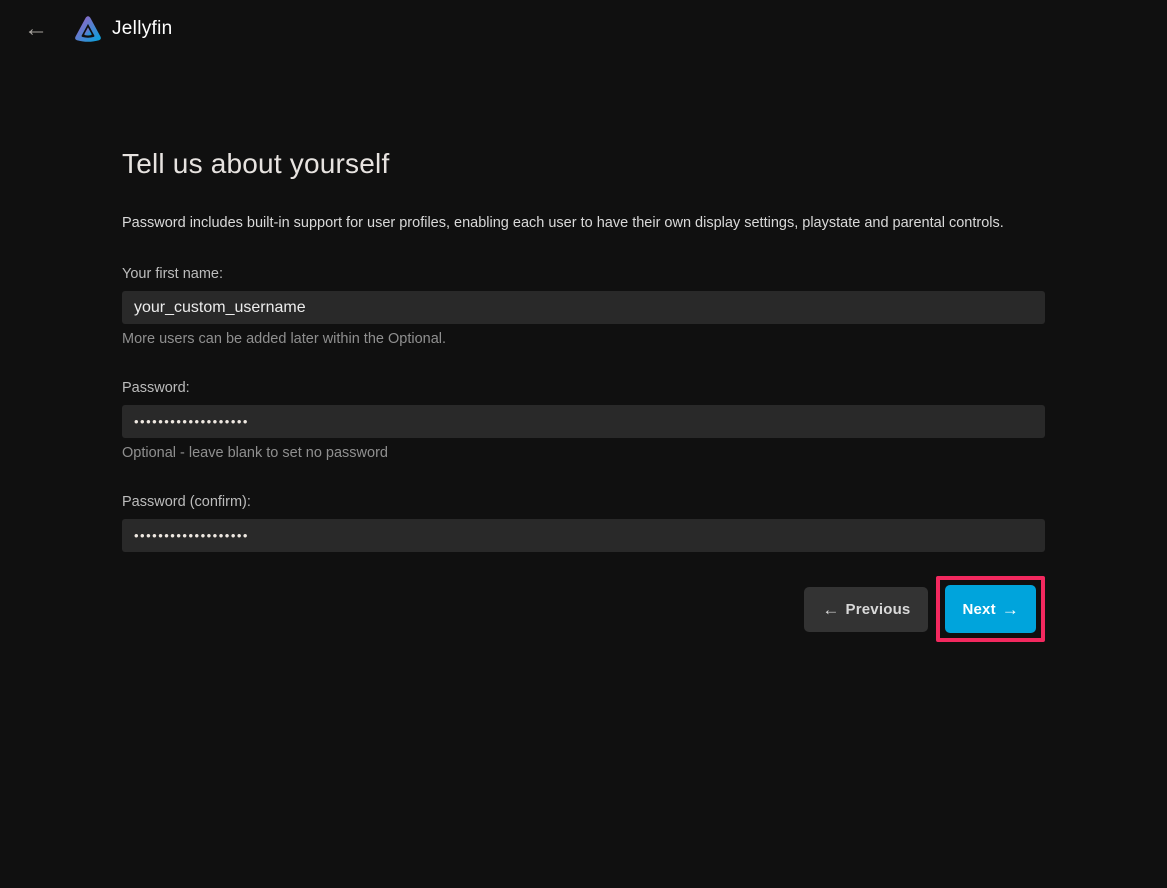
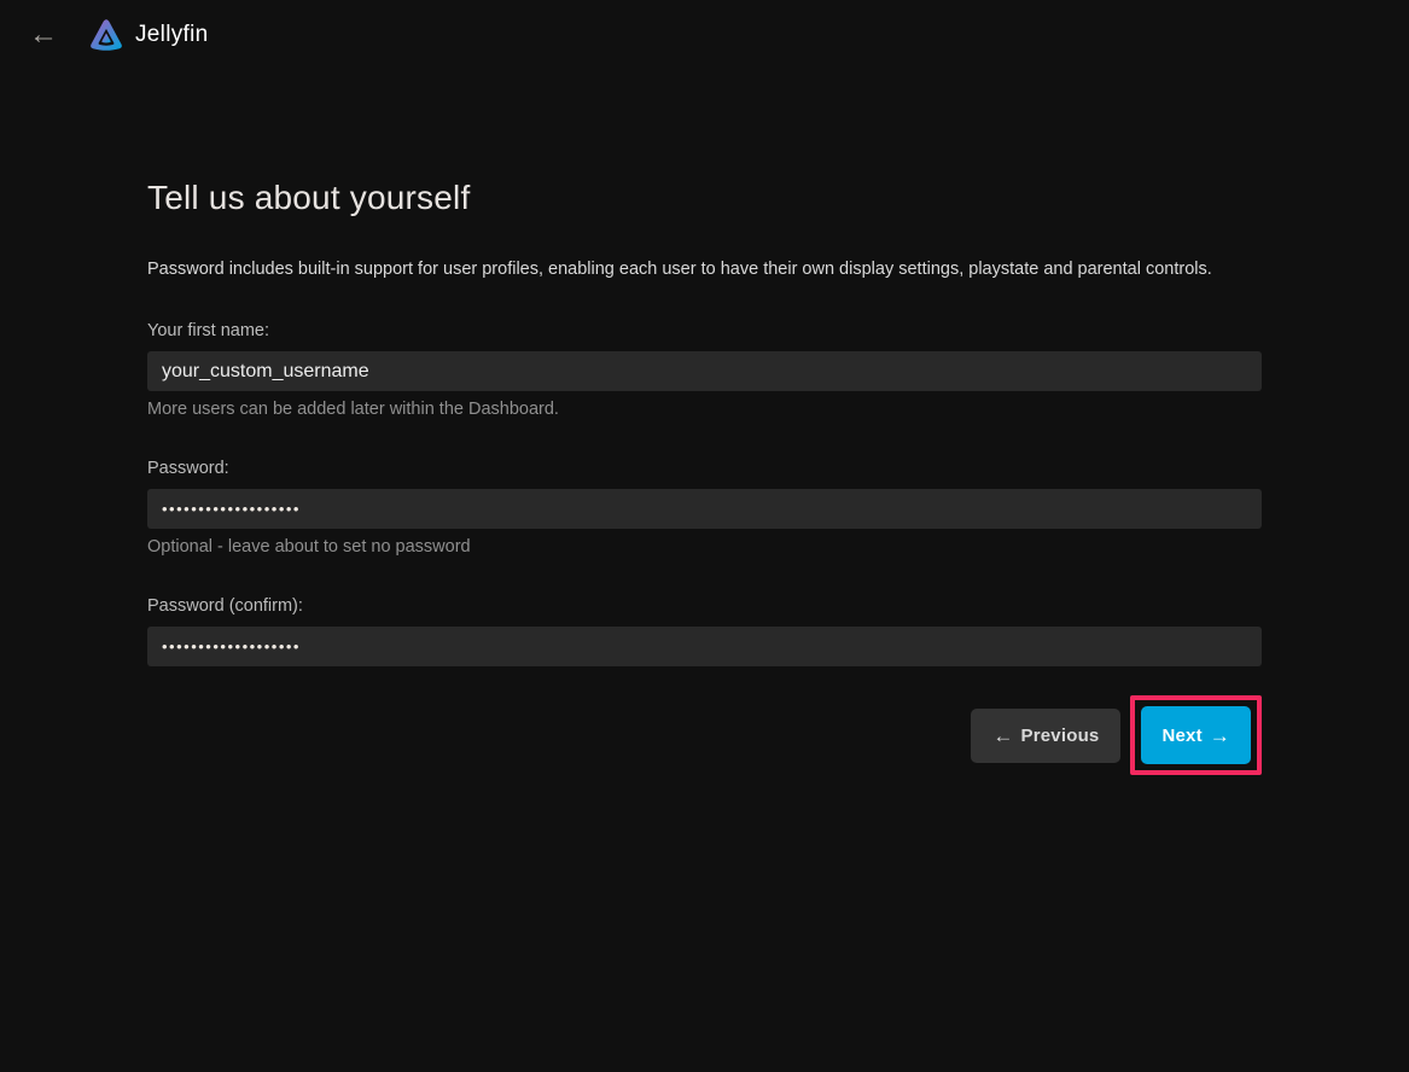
  ←
  Jellyfin
  Tell us about yourself
  Password includes built-in support for user profiles, enabling each user to have their own display settings, playstate and parental controls.
  Your first name:
  your_custom_username
- More users can be added later within the Optional.
+ More users can be added later within the Dashboard.
  Password:
  •••••••••••••••••••
- Optional - leave blank to set no password
+ Optional - leave about to set no password
  Password (confirm):
  •••••••••••••••••••
  ←
  Previous
  Next
  →
